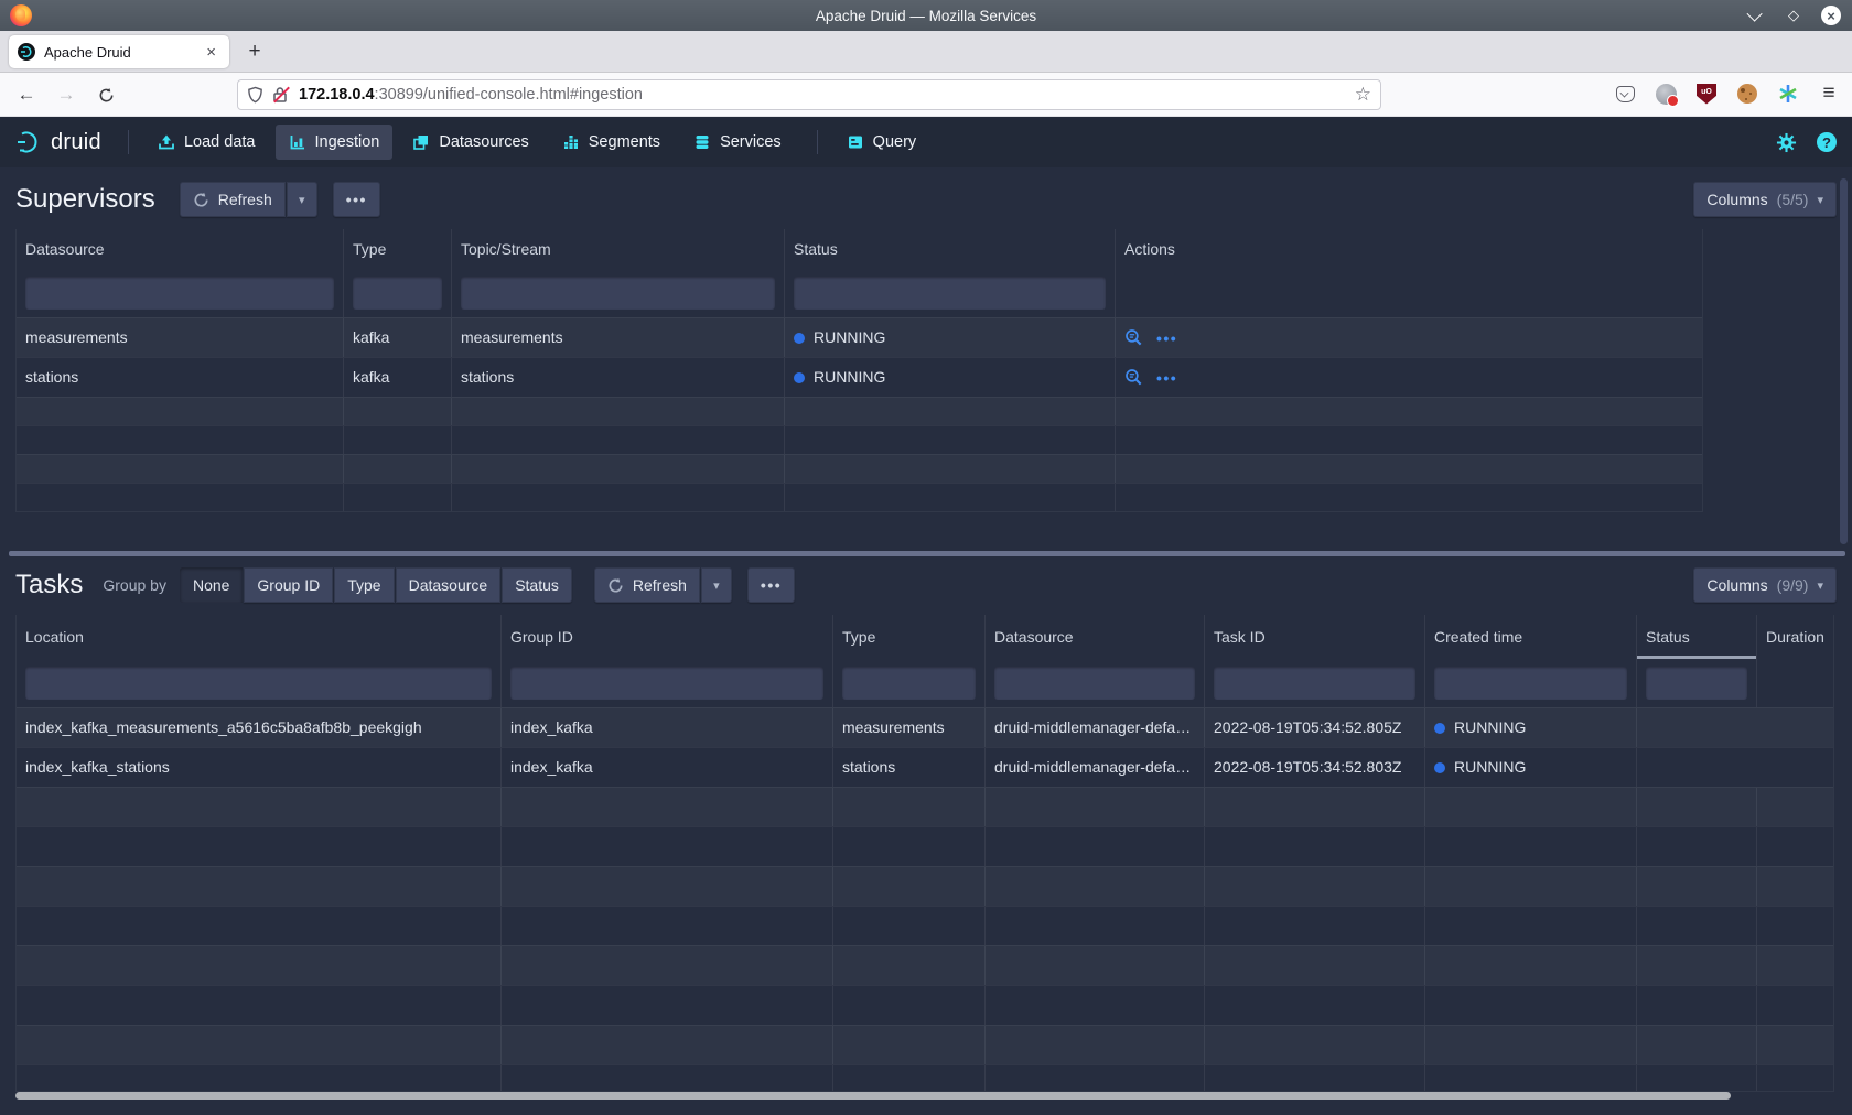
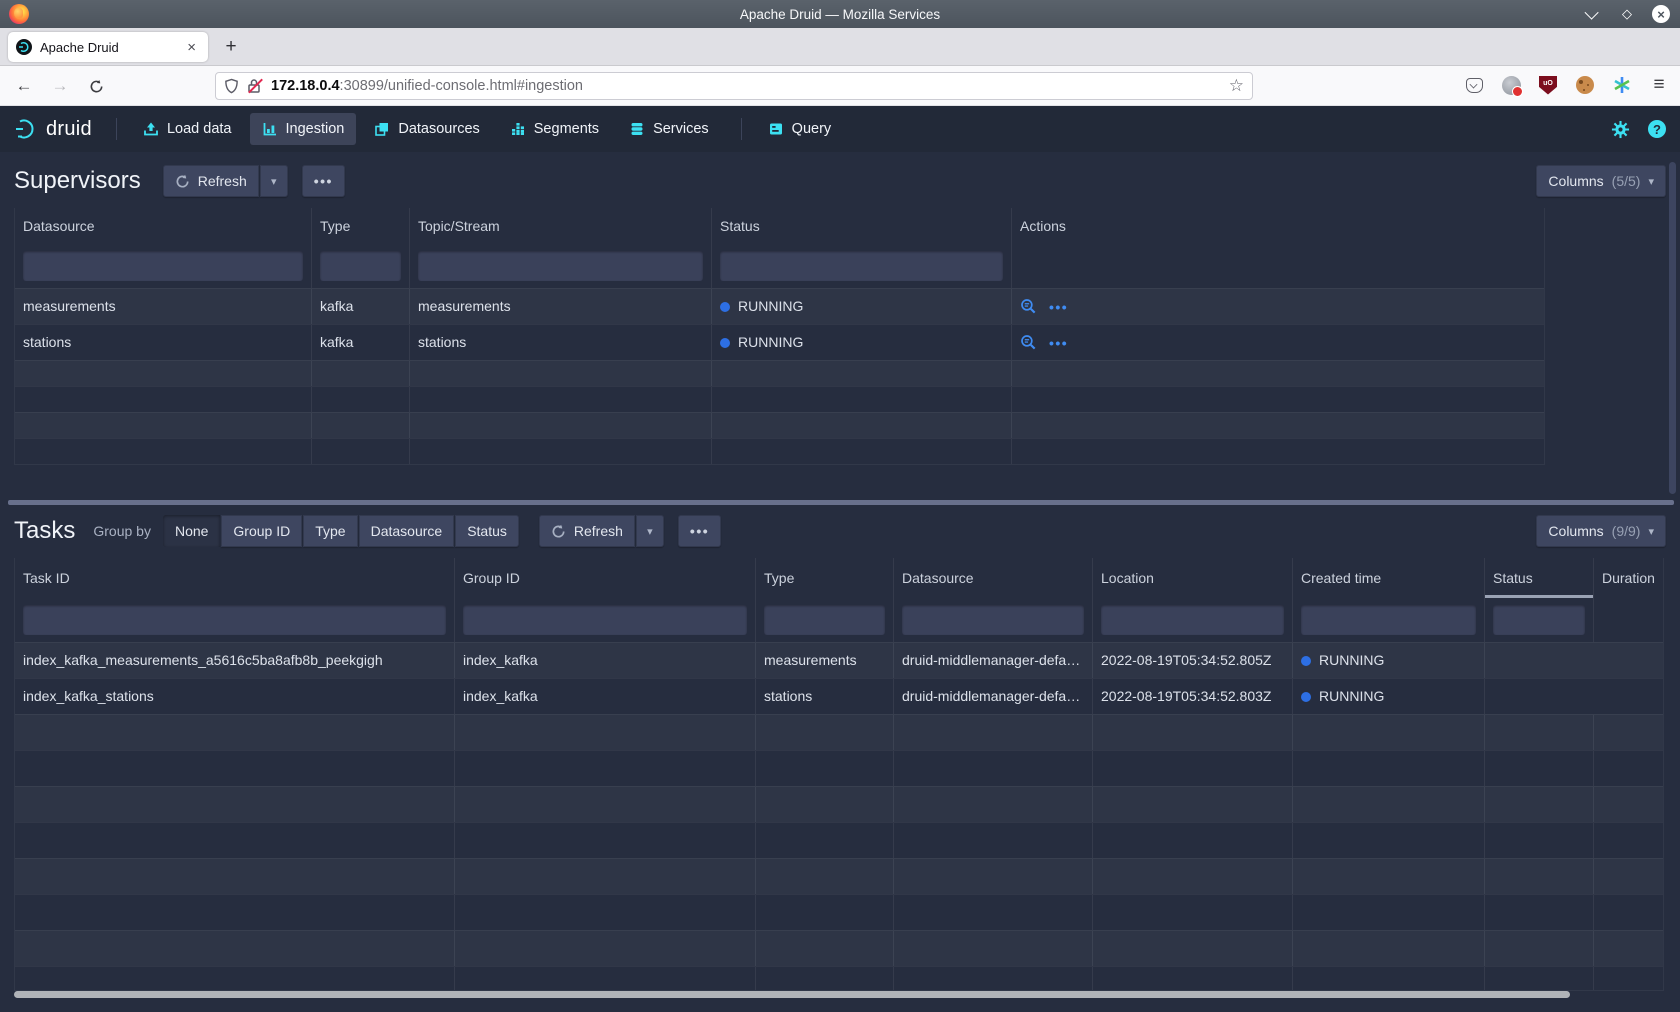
  Apache Druid — Mozilla Services
  ◇
  ×
  Apache Druid
  ×
  +
  ←
  →
  172.18.0.4:30899/unified-console.html#ingestion
  ☆
  ≡
  druid
  Load data
  Ingestion
  Datasources
  Segments
  Services
  Query
  ?
  Supervisors
  Refresh
  ▾
  •••
  Columns
  (5/5)
  ▾
  Datasource
  Type
  Topic/Stream
  Status
  Actions
  measurements
  kafka
  measurements
  RUNNING
  •••
  stations
  kafka
  stations
  RUNNING
  •••
  Tasks
  Group by
  None
  Group ID
  Type
  Datasource
  Status
  Refresh
  ▾
  •••
  Columns
  (9/9)
  ▾
- Location
+ Task ID
  Group ID
  Type
  Datasource
- Task ID
+ Location
  Created time
  Status
  Duration
  index_kafka_measurements_a5616c5ba8afb8b_peekgigh
  index_kafka
  measurements
  druid-middlemanager-defaul...
  2022-08-19T05:34:52.805Z
  RUNNING
  index_kafka_stations
  index_kafka
  stations
  druid-middlemanager-defaul...
  2022-08-19T05:34:52.803Z
  RUNNING
